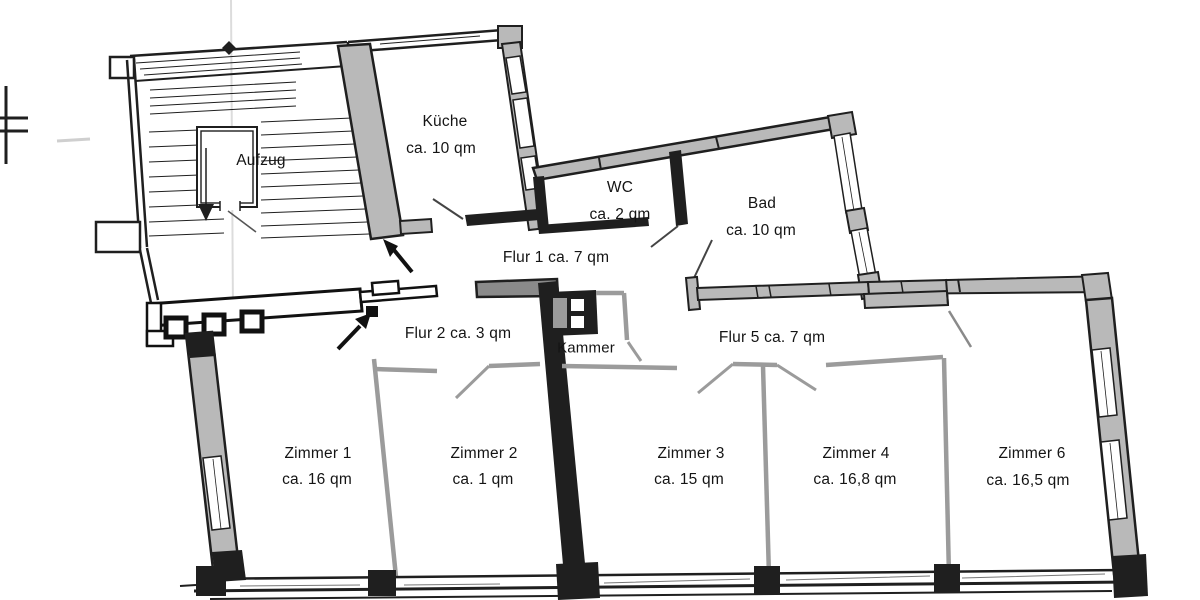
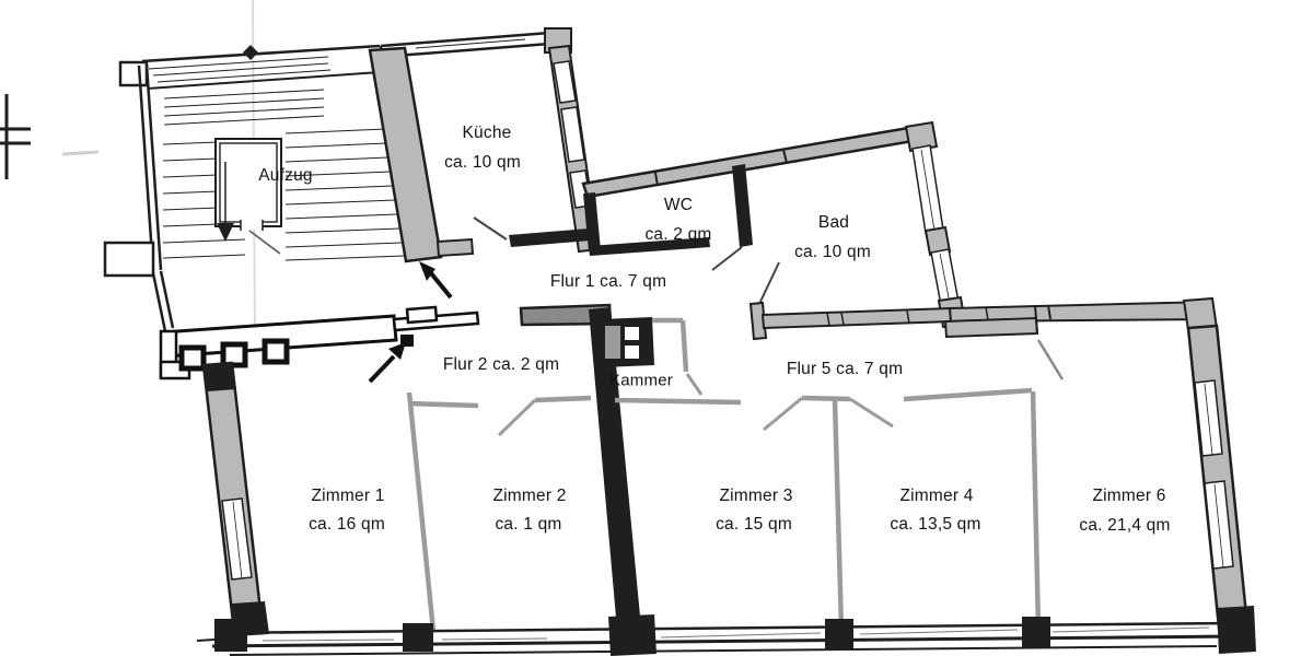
  Aufzug
  Küche
  ca. 10 qm
  WC
  ca. 2 qm
  Bad
  ca. 10 qm
  Flur 1 ca. 7 qm
- Flur 2 ca. 3 qm
+ Flur 2 ca. 2 qm
  Kammer
  Flur 5 ca. 7 qm
  Zimmer 1
  ca. 16 qm
  Zimmer 2
  ca. 1 qm
  Zimmer 3
  ca. 15 qm
  Zimmer 4
- ca. 16,8 qm
+ ca. 13,5 qm
  Zimmer 6
- ca. 16,5 qm
+ ca. 21,4 qm
